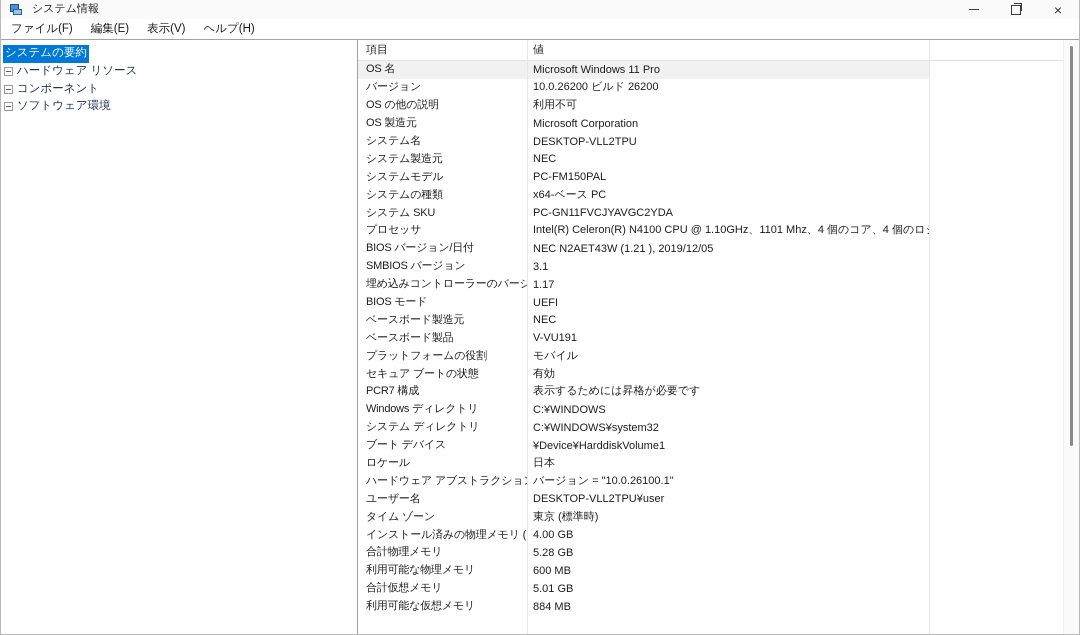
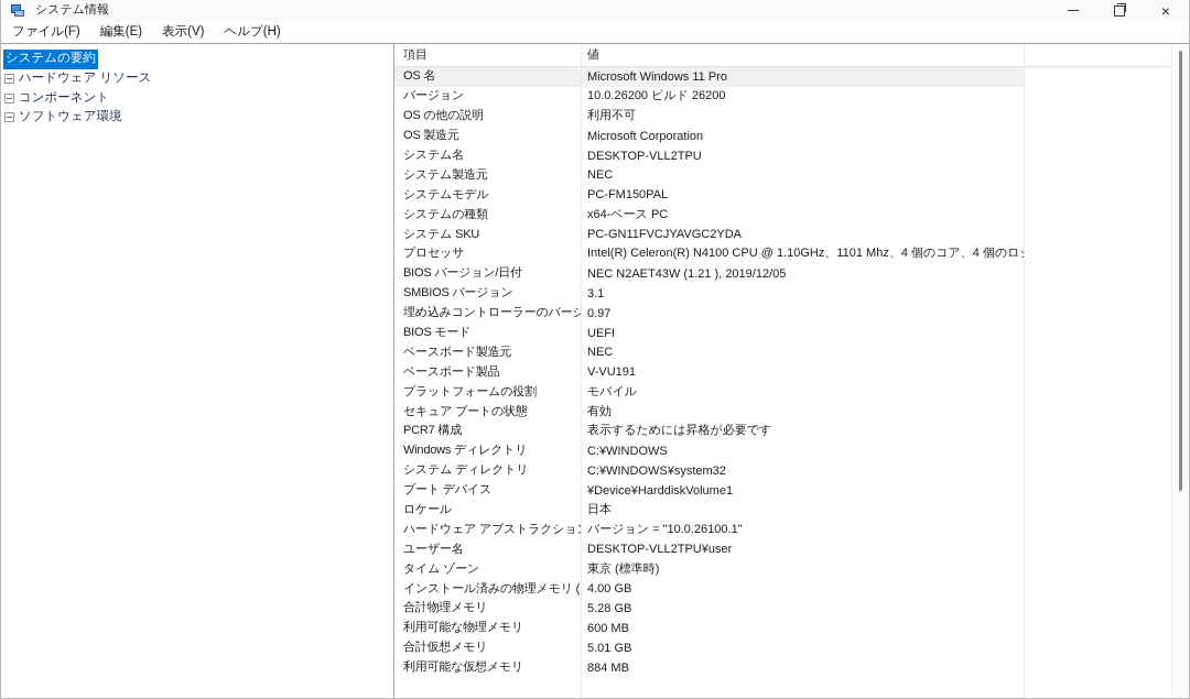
  システム情報
  ×
  ファイル(F)
  編集(E)
  表示(V)
  ヘルプ(H)
  システムの要約
  ハードウェア リソース
  コンポーネント
  ソフトウェア環境
  項目
  値
  OS 名
  Microsoft Windows 11 Pro
  バージョン
  10.0.26200 ビルド 26200
  OS の他の説明
  利用不可
  OS 製造元
  Microsoft Corporation
  システム名
  DESKTOP-VLL2TPU
  システム製造元
  NEC
  システムモデル
  PC-FM150PAL
  システムの種類
  x64-ベース PC
  システム SKU
  PC-GN11FVCJYAVGC2YDA
  プロセッサ
  Intel(R) Celeron(R) N4100 CPU @ 1.10GHz、1101 Mhz、4 個のコア、4 個のロ
  BIOS バージョン/日付
  NEC N2AET43W (1.21 ), 2019/12/05
  SMBIOS バージョン
  3.1
  埋め込みコントローラーのバージ
- 1.17
+ 0.97
  BIOS モード
  UEFI
  ベースボード製造元
  NEC
  ベースボード製品
  V-VU191
  プラットフォームの役割
  モバイル
  セキュア ブートの状態
  有効
  PCR7 構成
  表示するためには昇格が必要です
  Windows ディレクトリ
  C:¥WINDOWS
  システム ディレクトリ
  C:¥WINDOWS¥system32
  ブート デバイス
  ¥Device¥HarddiskVolume1
  ロケール
  日本
  ハードウェア アブストラクショ
  バージョン = "10.0.26100.1"
  ユーザー名
  DESKTOP-VLL2TPU¥user
  タイム ゾーン
  東京 (標準時)
  インストール済みの物理メモリ (
  4.00 GB
  合計物理メモリ
  5.28 GB
  利用可能な物理メモリ
  600 MB
  合計仮想メモリ
  5.01 GB
  利用可能な仮想メモリ
  884 MB
